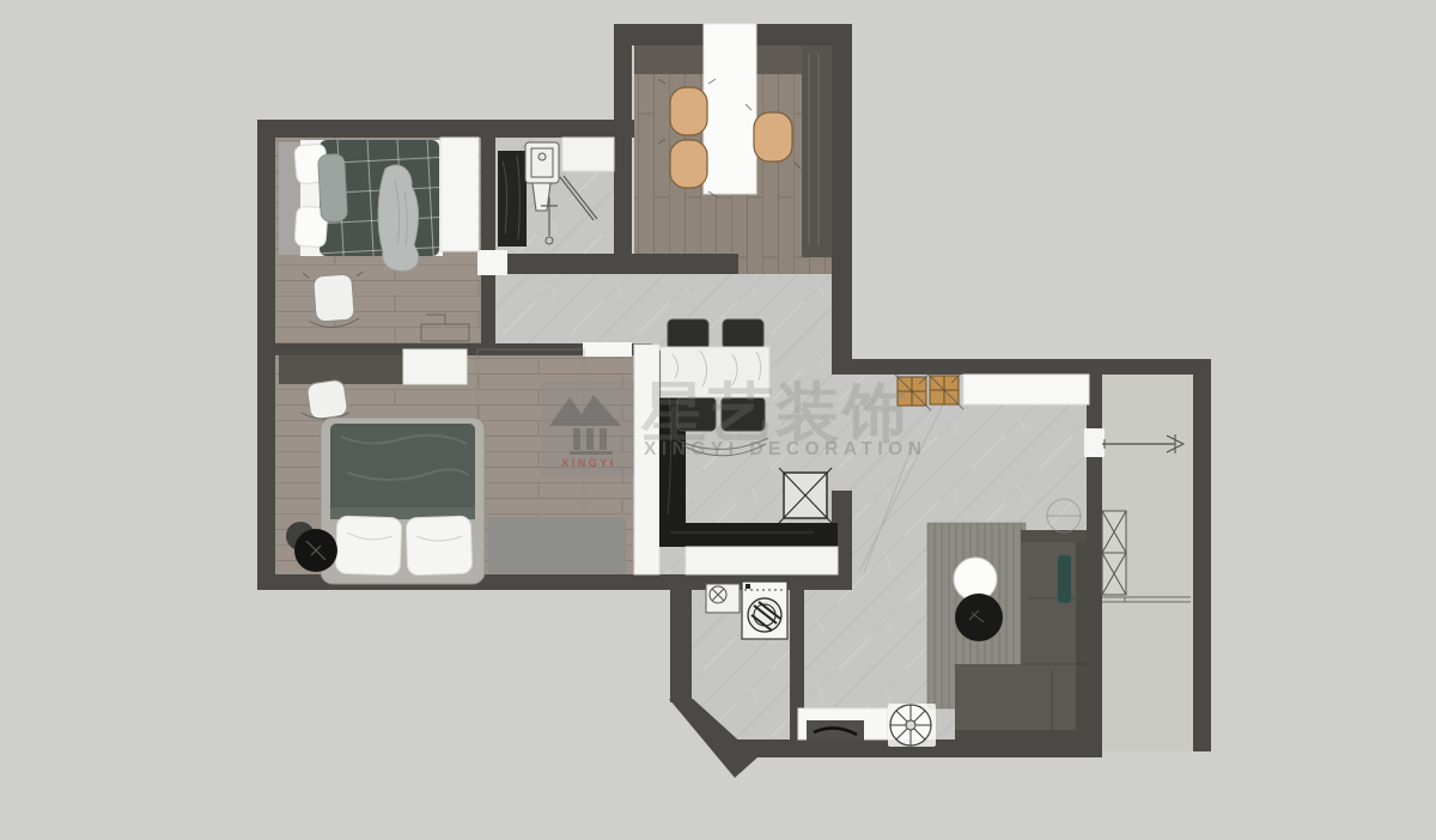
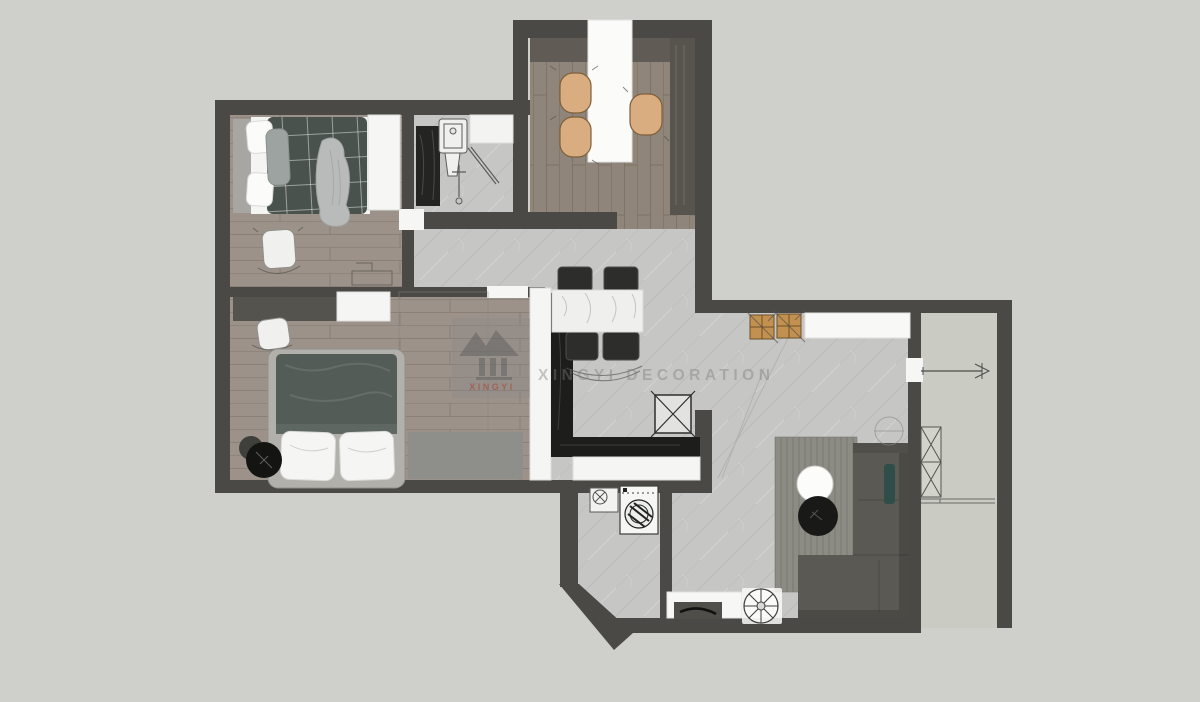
  XINGYI
- 星艺装饰
  XINGYI DECORATION
